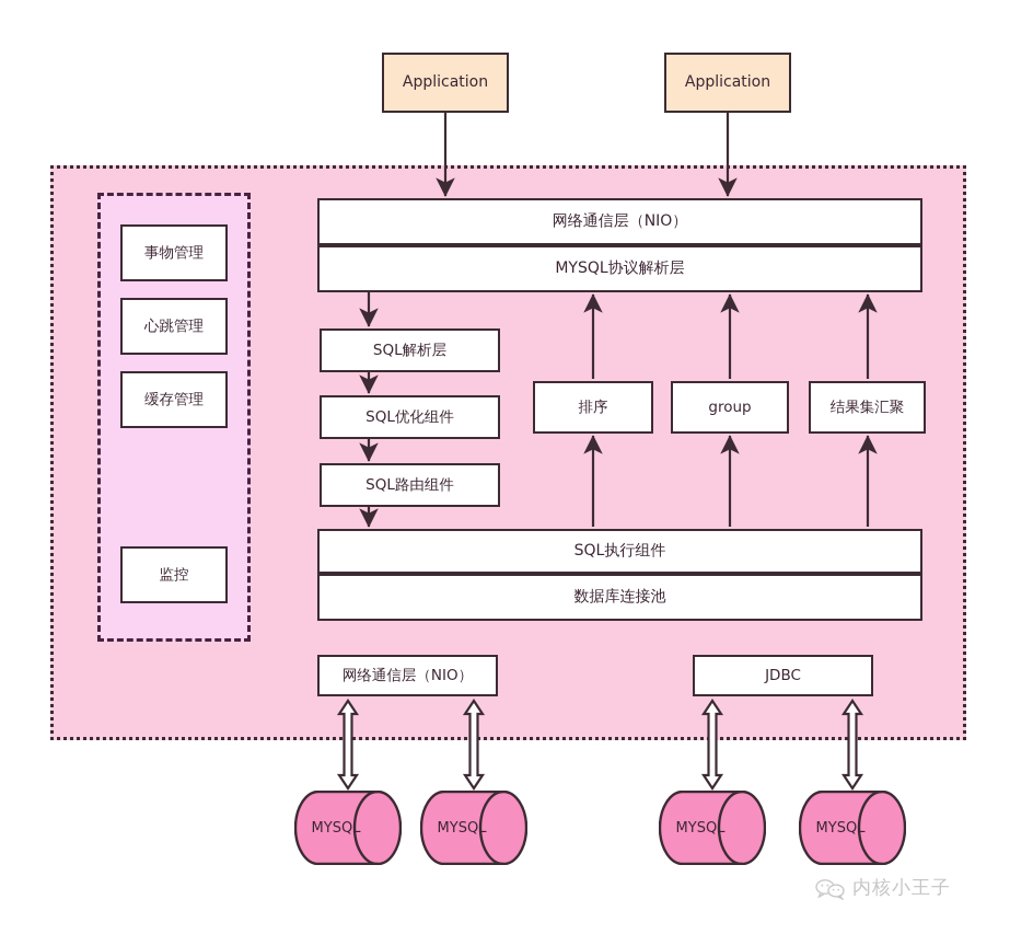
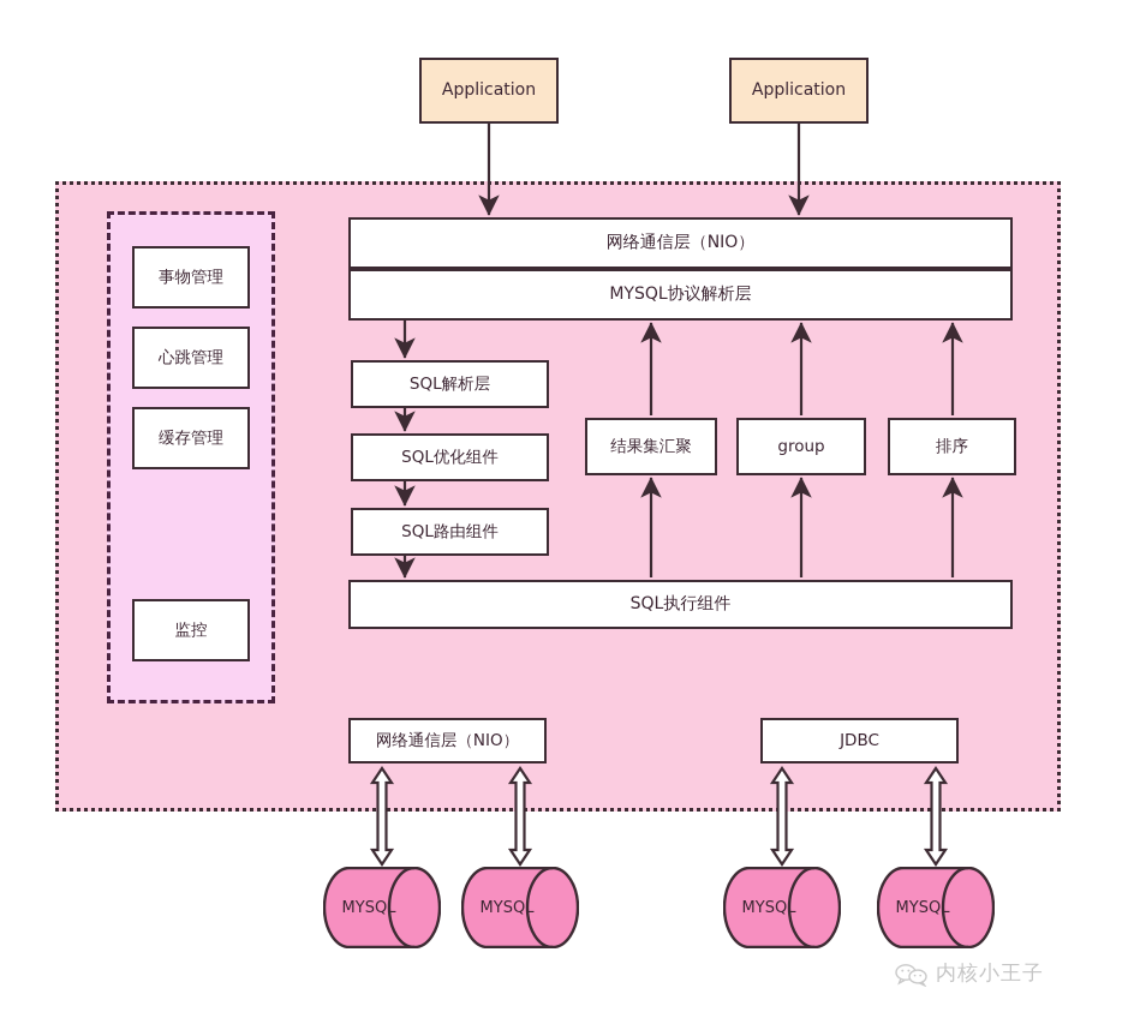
  Application
  Application
  事物管理
  心跳管理
  缓存管理
  监控
  网络通信层（NIO）
  MYSQL协议解析层
  SQL解析层
  SQL优化组件
  SQL路由组件
- 排序
+ 结果集汇聚
  group
- 结果集汇聚
+ 排序
  SQL执行组件
- 数据库连接池
  网络通信层（NIO）
  JDBC
  MYSQL
  MYSQL
  MYSQL
  MYSQL
  内核小王子
